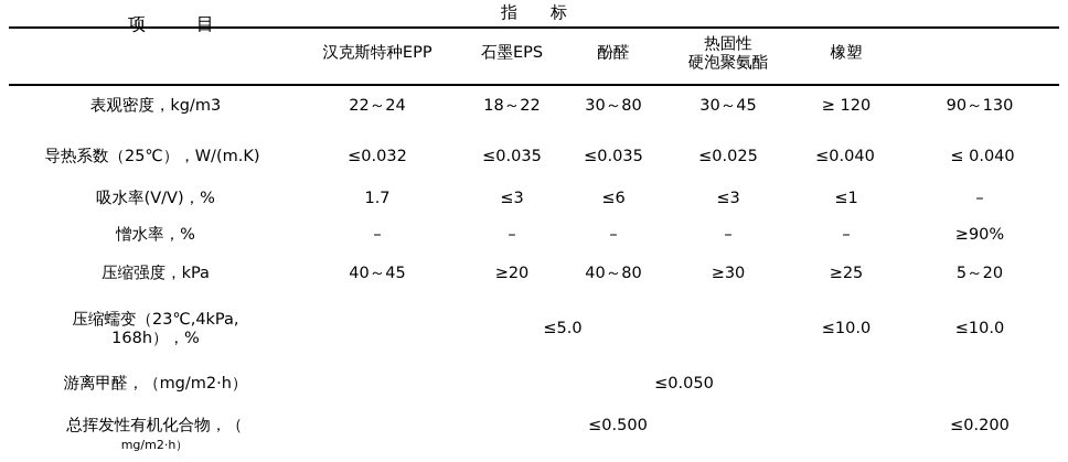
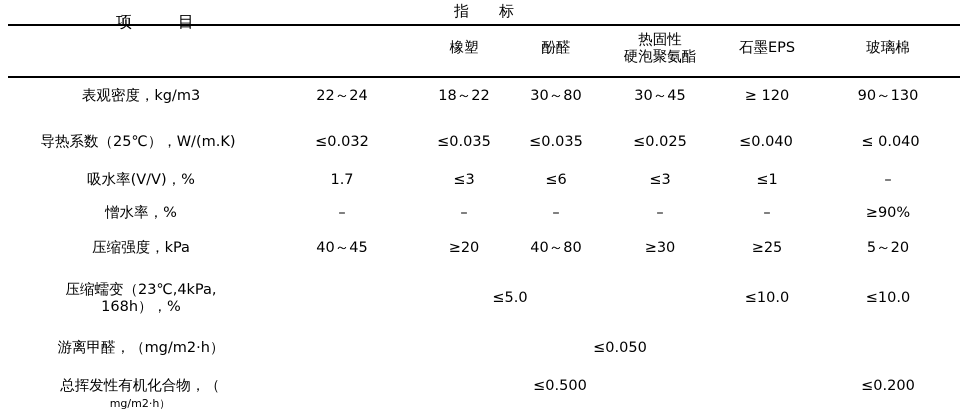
  指 标
  项 目
- 汉克斯特种EPP
- 石墨EPS
+ 橡塑
  酚醛
  热固性
  硬泡聚氨酯
- 橡塑
+ 石墨EPS
+ 玻璃棉
  表观密度，kg/m3
  22～24
  18～22
  30～80
  30～45
  ≥ 120
  90～130
  导热系数（25℃），W/(m.K)
  ≤0.032
  ≤0.035
  ≤0.035
  ≤0.025
  ≤0.040
  ≤ 0.040
  吸水率(V/V)，%
  1.7
  ≤3
  ≤6
  ≤3
  ≤1
  –
  憎水率，%
  –
  –
  –
  –
  –
  ≥90%
  压缩强度，kPa
  40～45
  ≥20
  40～80
  ≥30
  ≥25
  5～20
  压缩蠕变（23℃,4kPa,
  168h），%
  ≤5.0
  ≤10.0
  ≤10.0
  游离甲醛，（mg/m2·h）
  ≤0.050
  总挥发性有机化合物，（
  mg/m2·h）
  ≤0.500
  ≤0.200
